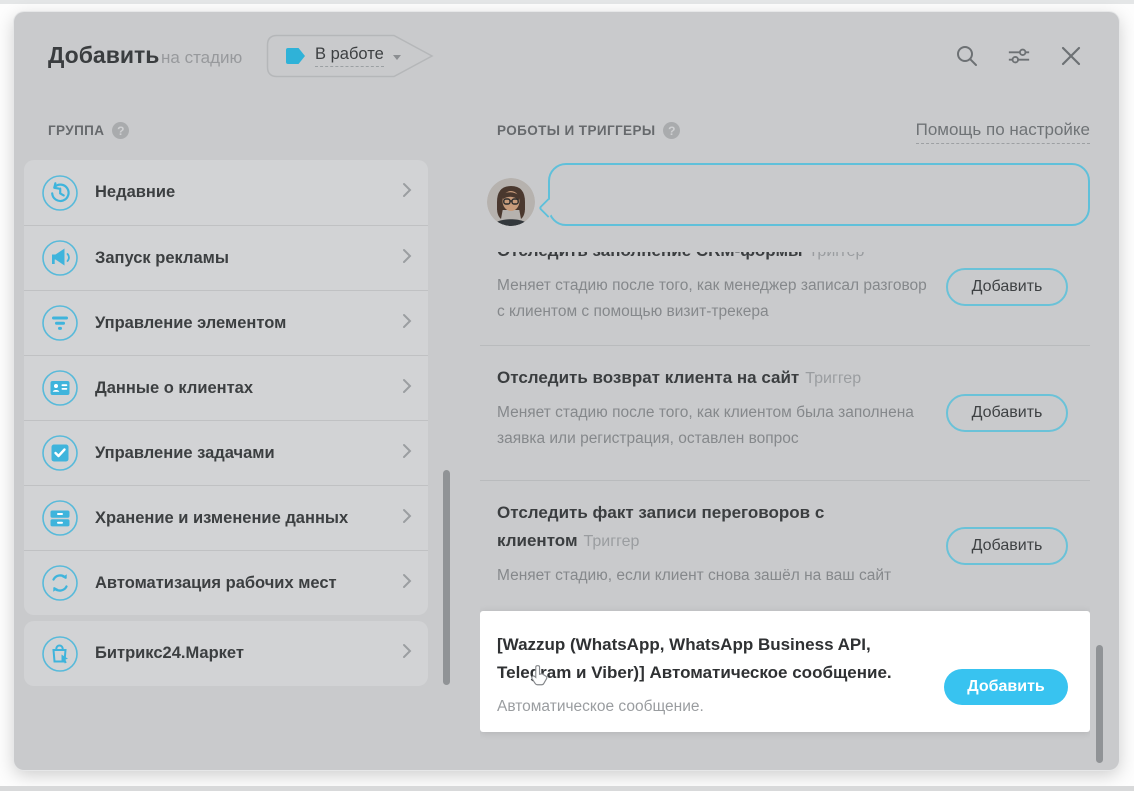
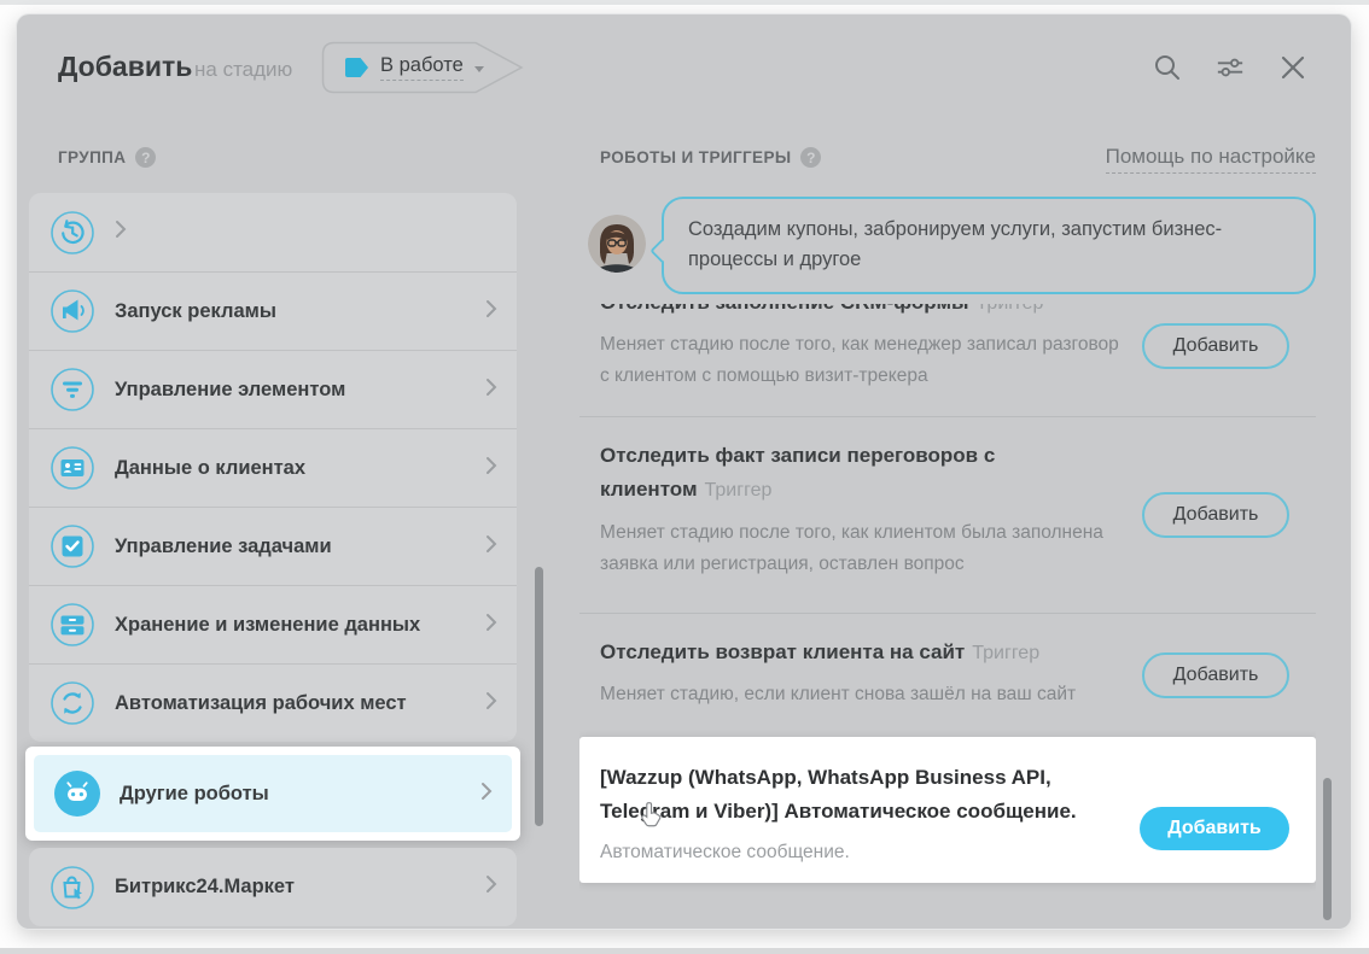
  Добавить
  на стадию
  В работе
  ГРУППА
  ?
  РОБОТЫ И ТРИГГЕРЫ
  ?
  Помощь по настройке
- Недавние
  Запуск рекламы
  Управление элементом
  Данные о клиентах
  Управление задачами
  Хранение и изменение данных
  Автоматизация рабочих мест
+ Другие роботы
  Битрикс24.Маркет
+ Создадим купоны, забронируем услуги, запустим бизнес-процессы и другое
  Меняет стадию после того, как менеджер записал разговор с клиентом с помощью визит-трекера
  Добавить
- Отследить возврат клиента на сайт Триггер
+ Отследить факт записи переговоров с клиентом Триггер
  Меняет стадию после того, как клиентом была заполнена заявка или регистрация, оставлен вопрос
  Добавить
- Отследить факт записи переговоров с клиентом Триггер
+ Отследить возврат клиента на сайт Триггер
  Меняет стадию, если клиент снова зашёл на ваш сайт
  Добавить
  [Wazzup (WhatsApp, WhatsApp Business API, Telegram и Viber)] Автоматическое сообщение.
  Автоматическое сообщение.
  Добавить
